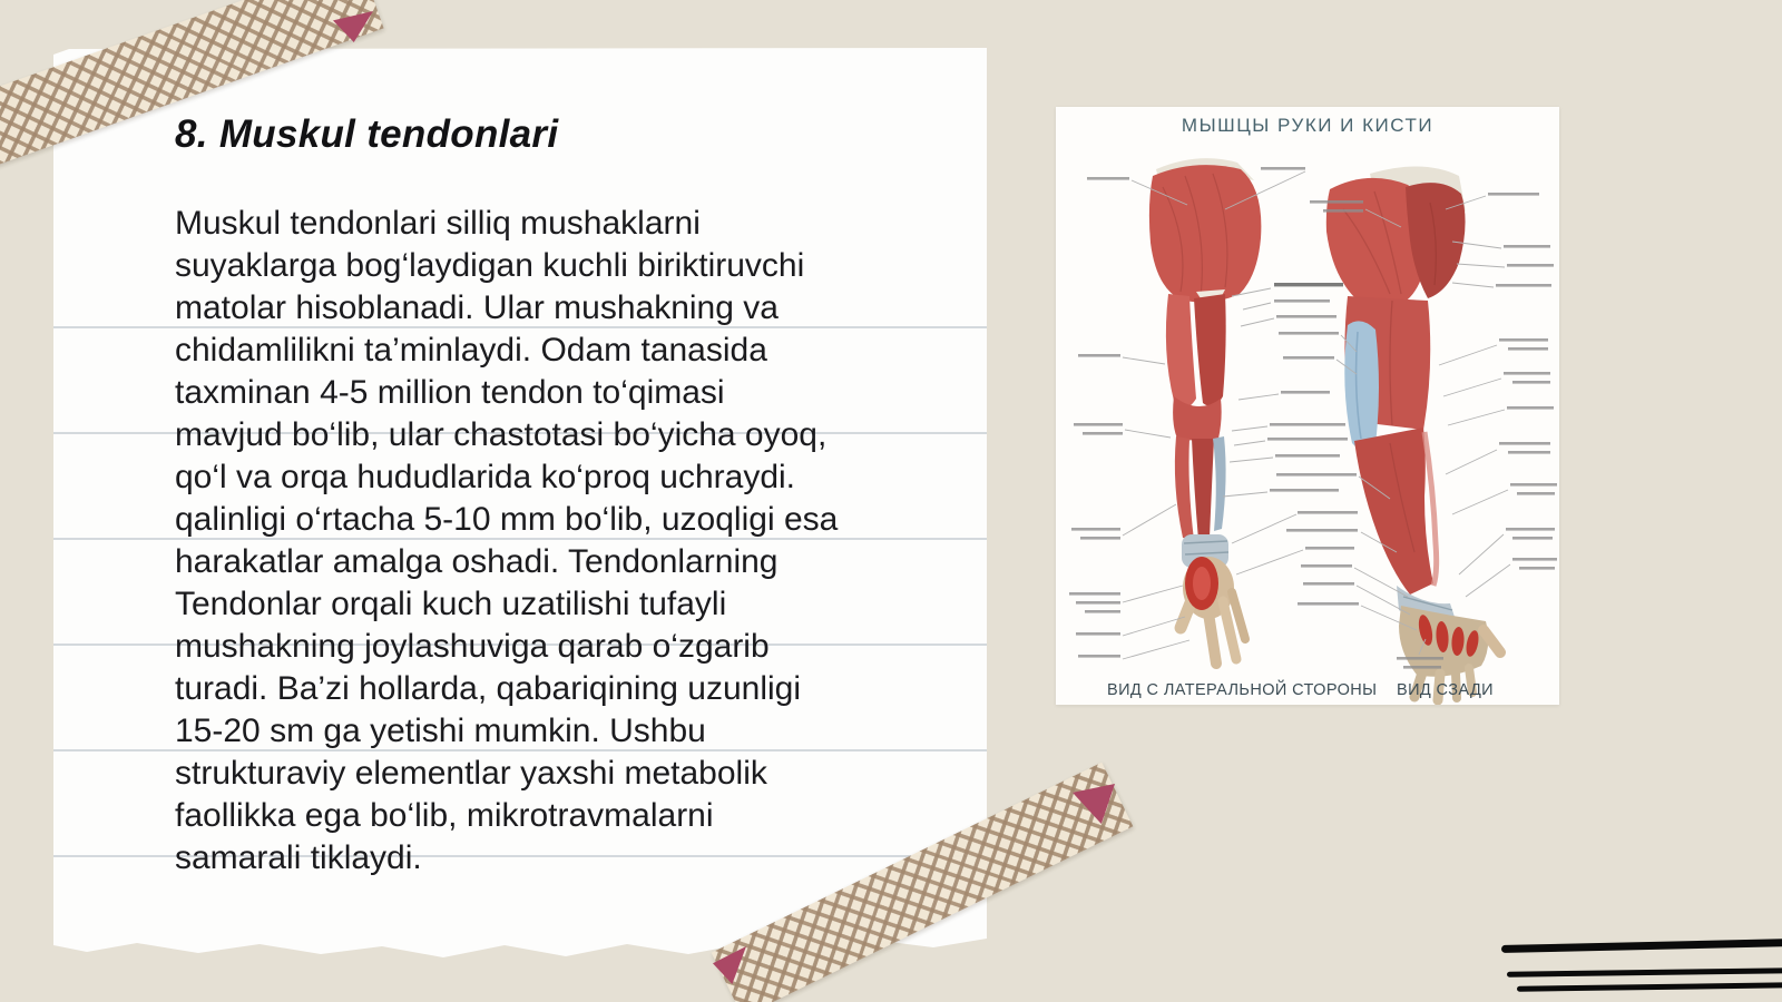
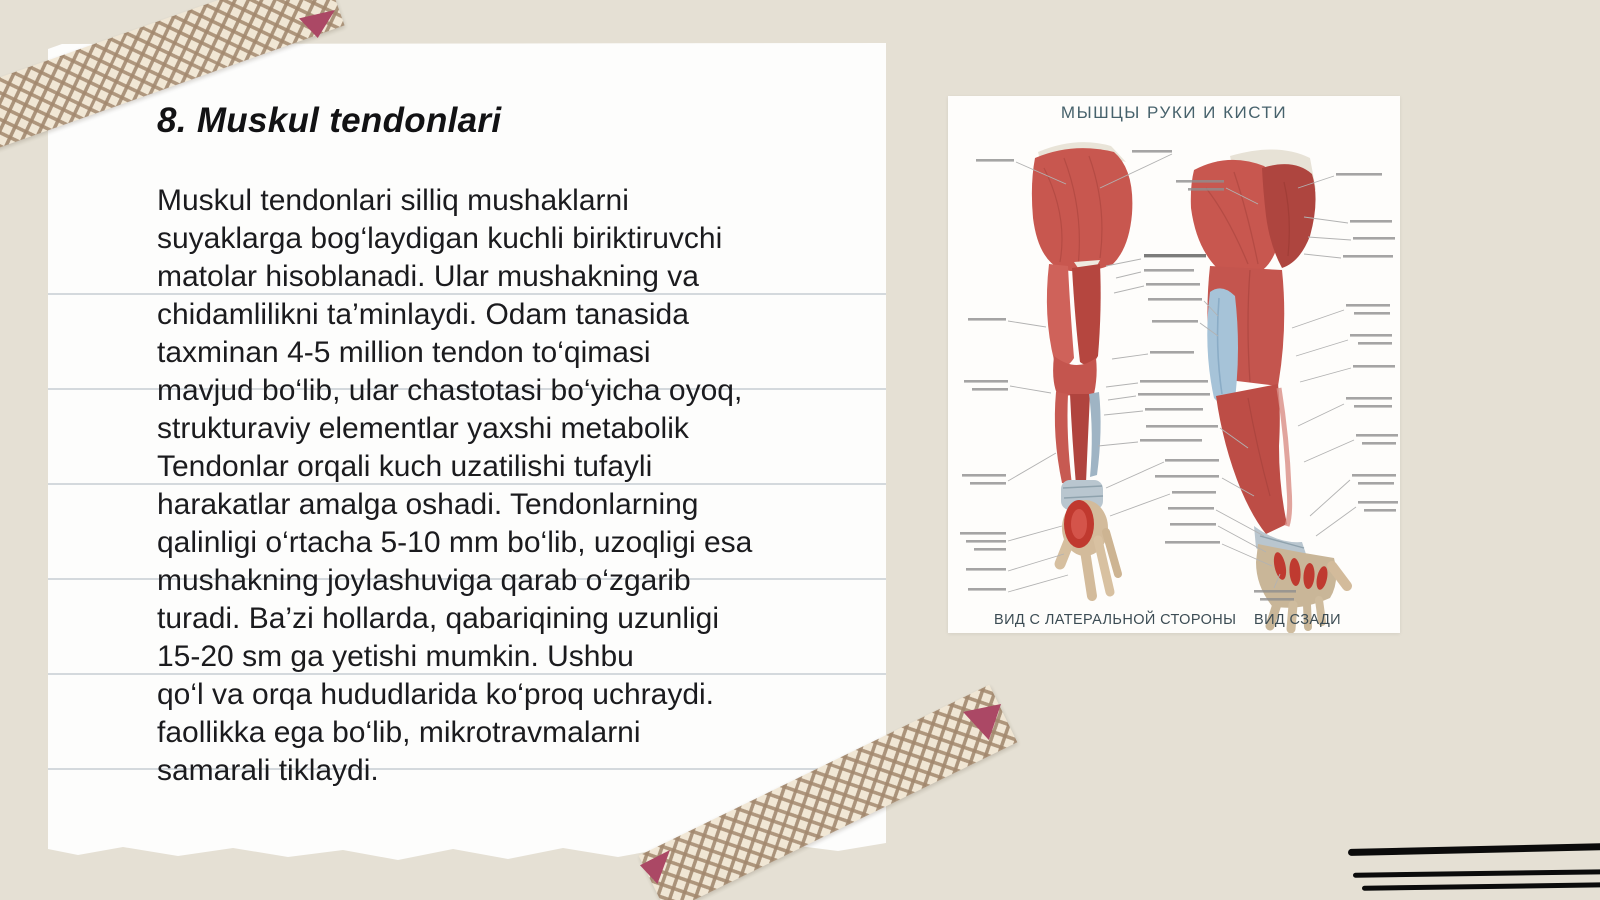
  8. Muskul tendonlari
  Muskul tendonlari silliq mushaklarni
  suyaklarga bog‘laydigan kuchli biriktiruvchi
  matolar hisoblanadi. Ular mushakning va
  chidamlilikni ta’minlaydi. Odam tanasida
  taxminan 4-5 million tendon to‘qimasi
  mavjud bo‘lib, ular chastotasi bo‘yicha oyoq,
- qo‘l va orqa hududlarida ko‘proq uchraydi.
+ strukturaviy elementlar yaxshi metabolik
- qalinligi o‘rtacha 5-10 mm bo‘lib, uzoqligi esa
+ Tendonlar orqali kuch uzatilishi tufayli
  harakatlar amalga oshadi. Tendonlarning
- Tendonlar orqali kuch uzatilishi tufayli
+ qalinligi o‘rtacha 5-10 mm bo‘lib, uzoqligi esa
  mushakning joylashuviga qarab o‘zgarib
  turadi. Ba’zi hollarda, qabariqining uzunligi
  15-20 sm ga yetishi mumkin. Ushbu
- strukturaviy elementlar yaxshi metabolik
+ qo‘l va orqa hududlarida ko‘proq uchraydi.
  faollikka ega bo‘lib, mikrotravmalarni
  samarali tiklaydi.
  МЫШЦЫ РУКИ И КИСТИ
  ВИД С ЛАТЕРАЛЬНОЙ СТОРОНЫ
  ВИД СЗАДИ
